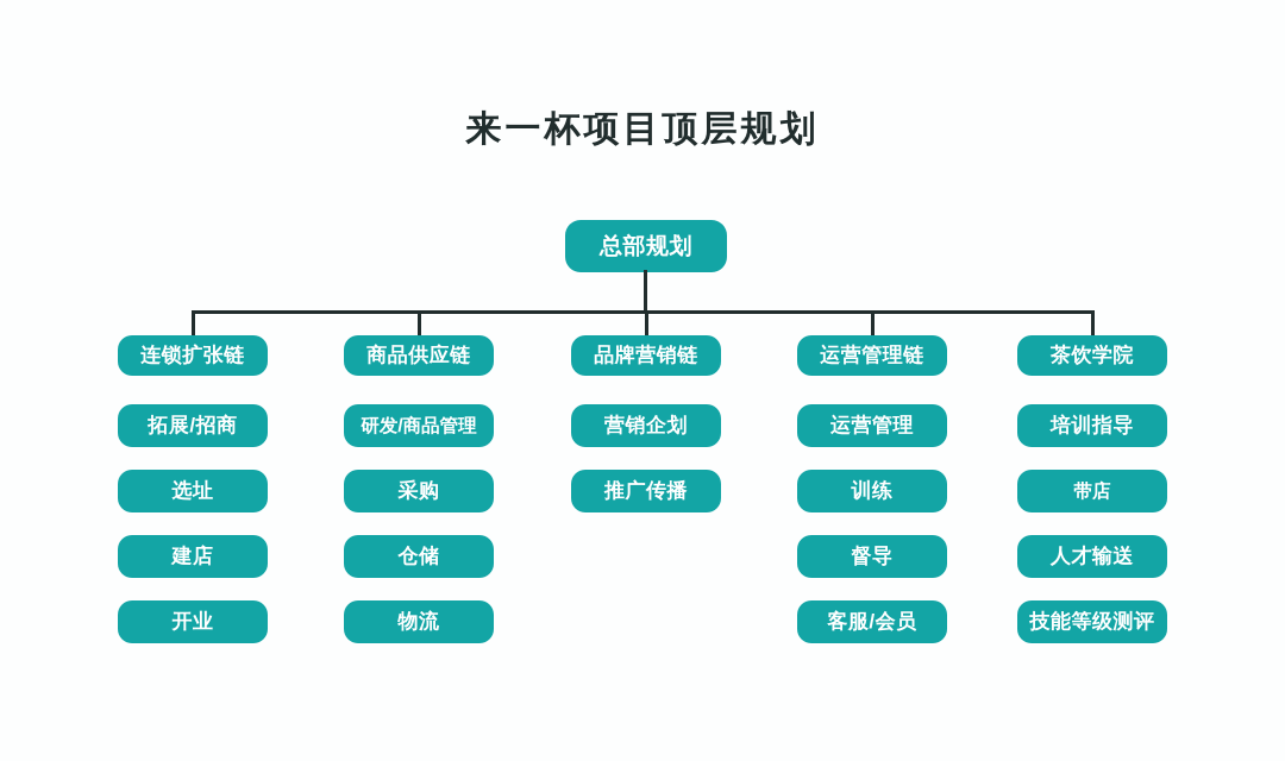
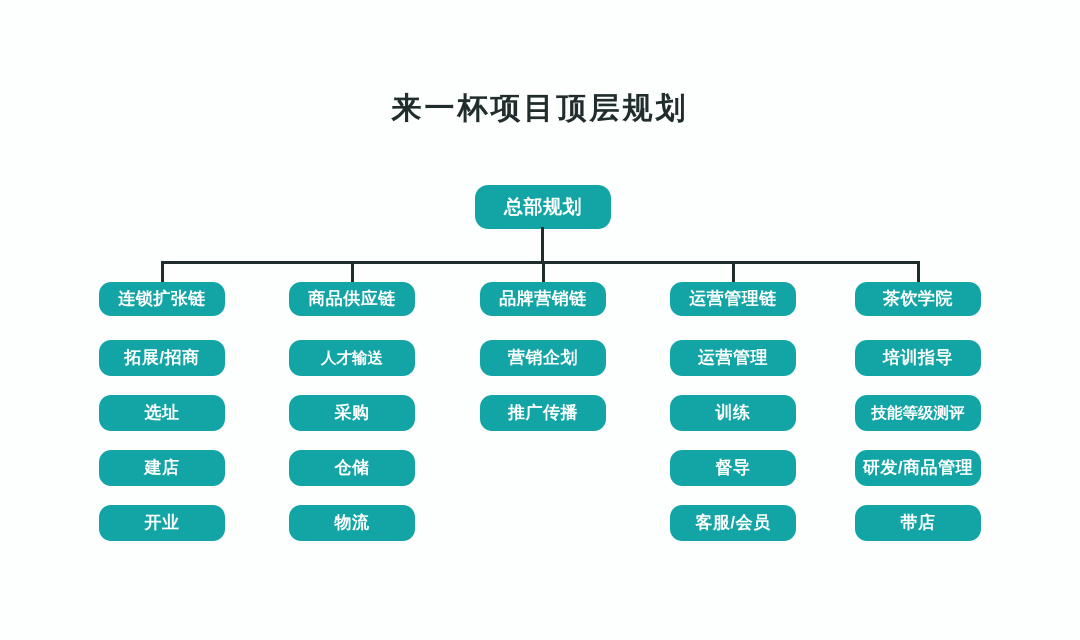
  来一杯项目顶层规划
  总部规划
  连锁扩张链
  拓展/招商
  选址
  建店
  开业
  商品供应链
- 研发/商品管理
+ 人才输送
  采购
  仓储
  物流
  品牌营销链
  营销企划
  推广传播
  运营管理链
  运营管理
  训练
  督导
  客服/会员
  茶饮学院
  培训指导
- 带店
+ 技能等级测评
- 人才输送
+ 研发/商品管理
- 技能等级测评
+ 带店
